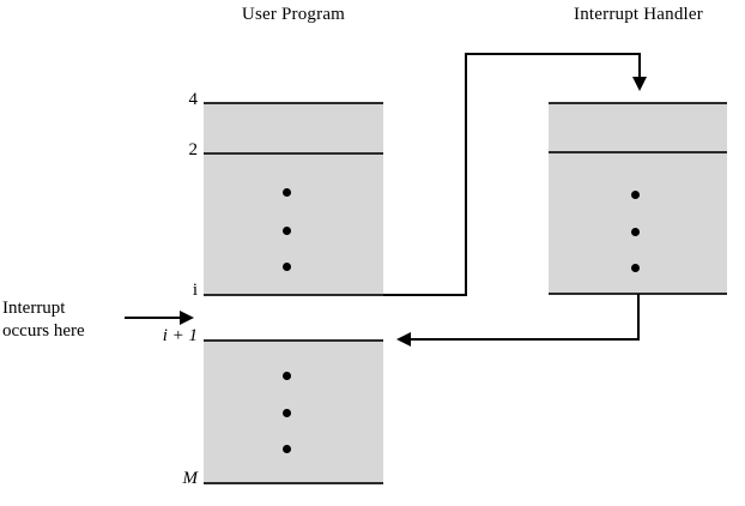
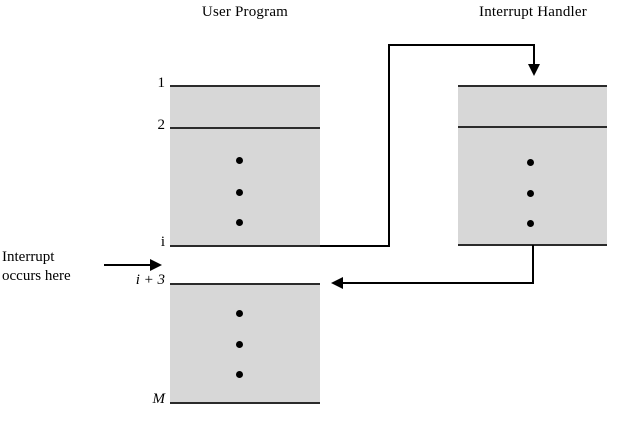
  User Program
  Interrupt Handler
- 4
+ 1
  2
  i
- i + 1
+ i + 3
  M
  Interrupt occurs here
